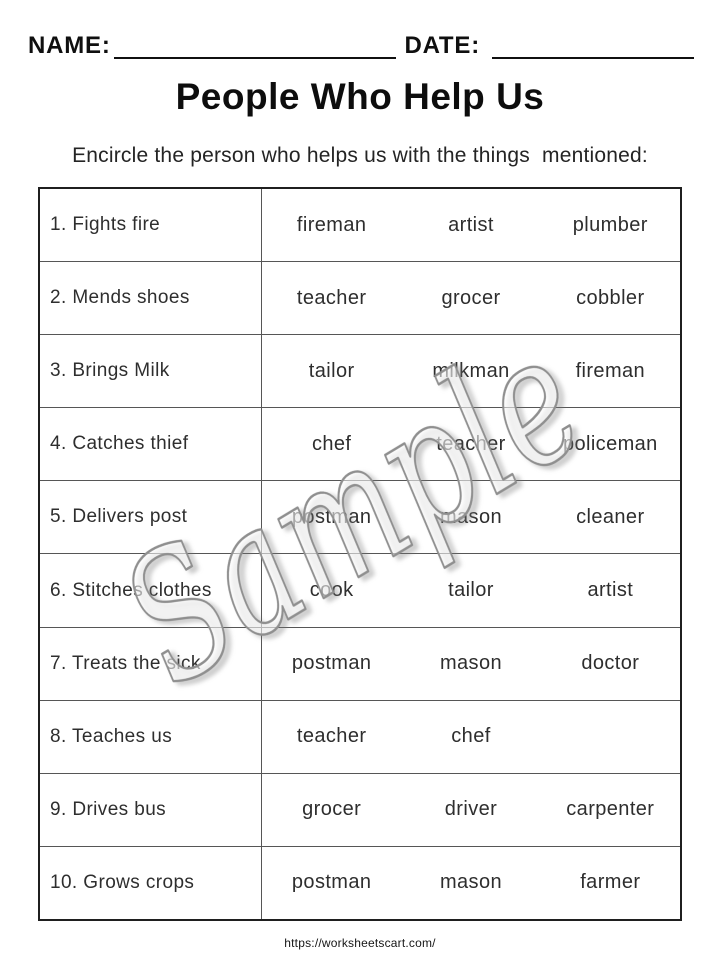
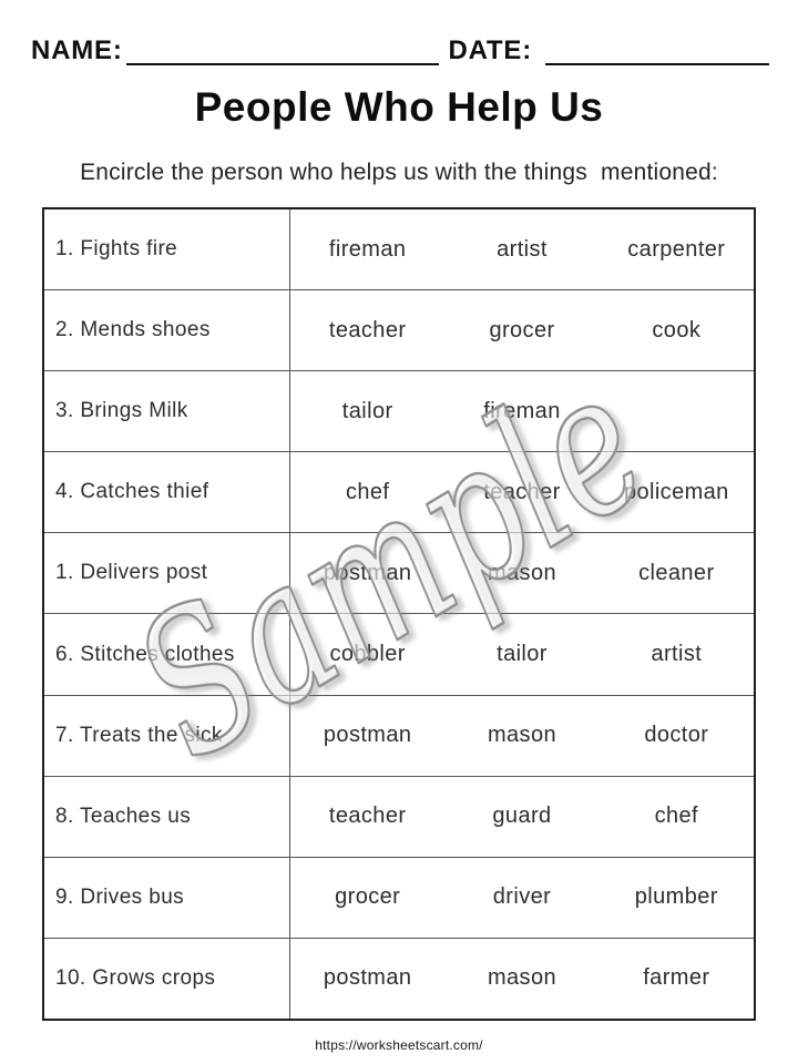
  NAME:
  DATE:
  People Who Help Us
  Encircle the person who helps us with the things mentioned:
  1. Fights fire
  fireman
  artist
- plumber
+ carpenter
  2. Mends shoes
  teacher
  grocer
- cobbler
+ cook
  3. Brings Milk
  tailor
- milkman
  fireman
  4. Catches thief
  chef
  teacher
  policeman
- 5. Delivers post
+ 1. Delivers post
  postman
  mason
  cleaner
  6. Stitches clothes
- cook
+ cobbler
  tailor
  artist
  7. Treats the sick
  postman
  mason
  doctor
  8. Teaches us
  teacher
+ guard
  chef
  9. Drives bus
  grocer
  driver
- carpenter
+ plumber
  10. Grows crops
  postman
  mason
  farmer
  https://worksheetscart.com/
